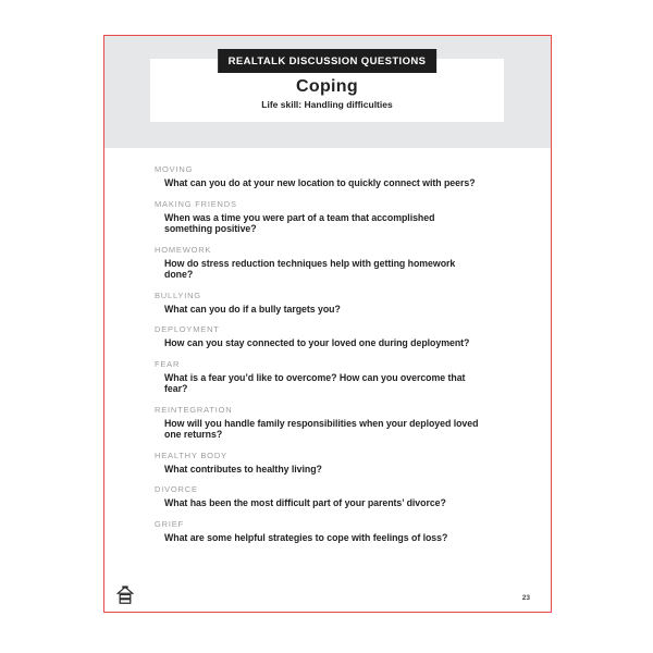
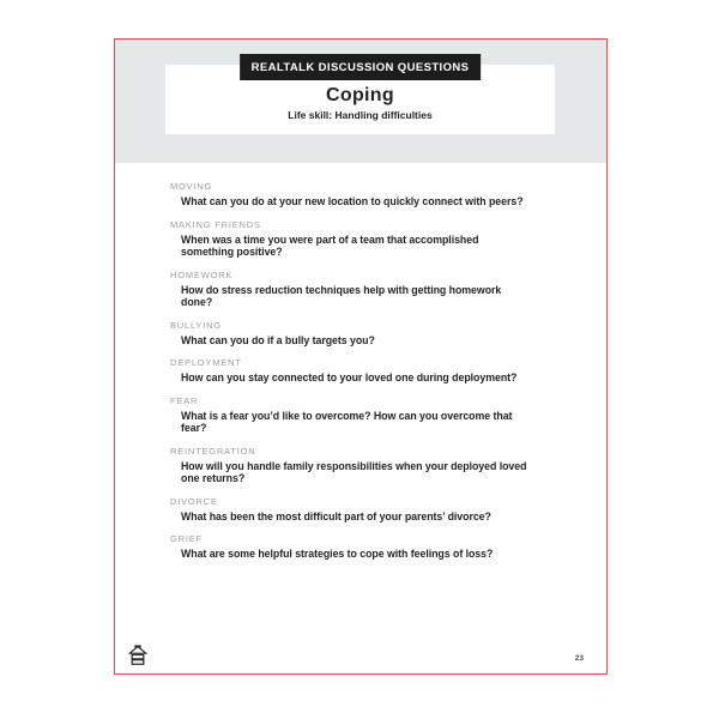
  REALTALK DISCUSSION QUESTIONS
  Coping
  Life skill: Handling difficulties
  MOVING
  What can you do at your new location to quickly connect with peers?
  MAKING FRIENDS
  When was a time you were part of a team that accomplished
  something positive?
  HOMEWORK
  How do stress reduction techniques help with getting homework
  done?
  BULLYING
  What can you do if a bully targets you?
  DEPLOYMENT
  How can you stay connected to your loved one during deployment?
  FEAR
  What is a fear you’d like to overcome? How can you overcome that
  fear?
  REINTEGRATION
  How will you handle family responsibilities when your deployed loved
  one returns?
- HEALTHY BODY
- What contributes to healthy living?
  DIVORCE
  What has been the most difficult part of your parents’ divorce?
  GRIEF
  What are some helpful strategies to cope with feelings of loss?
